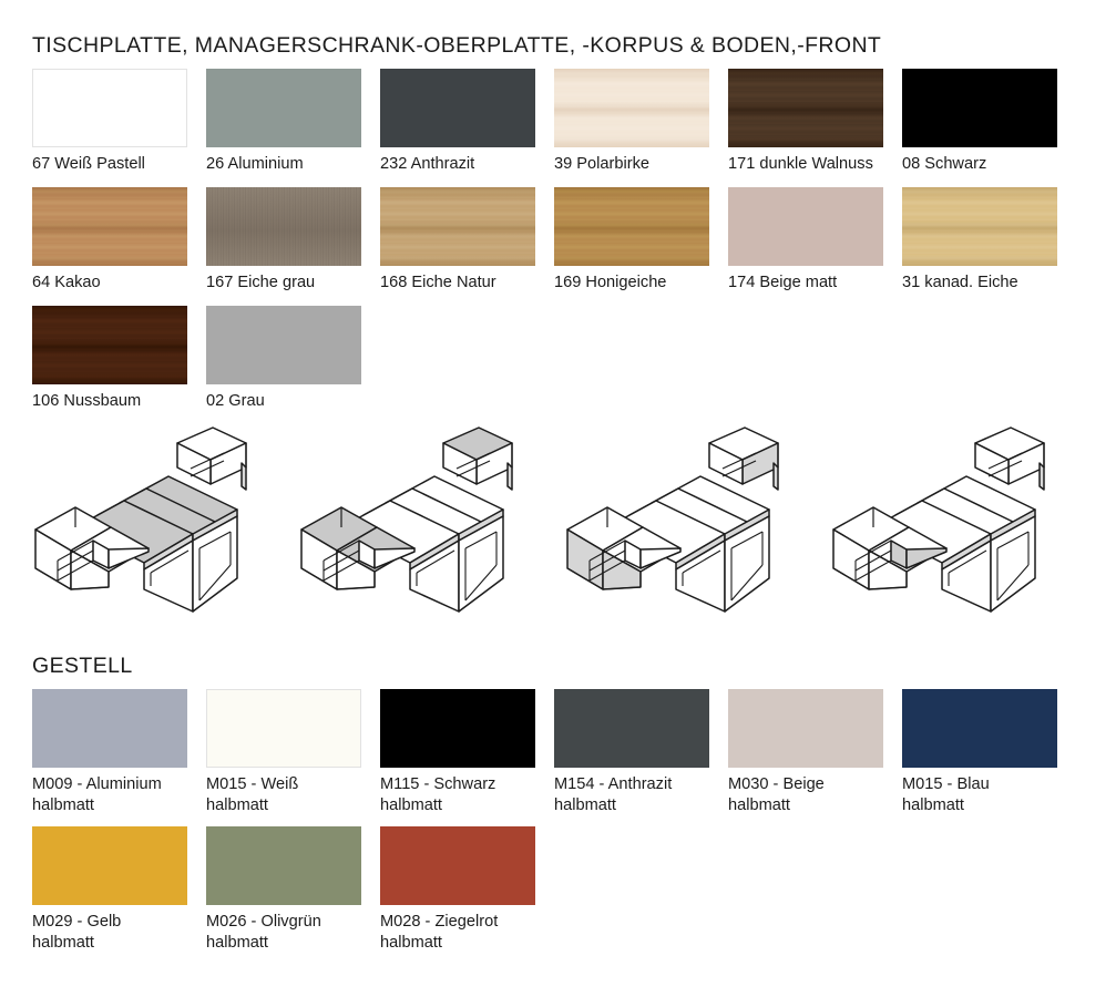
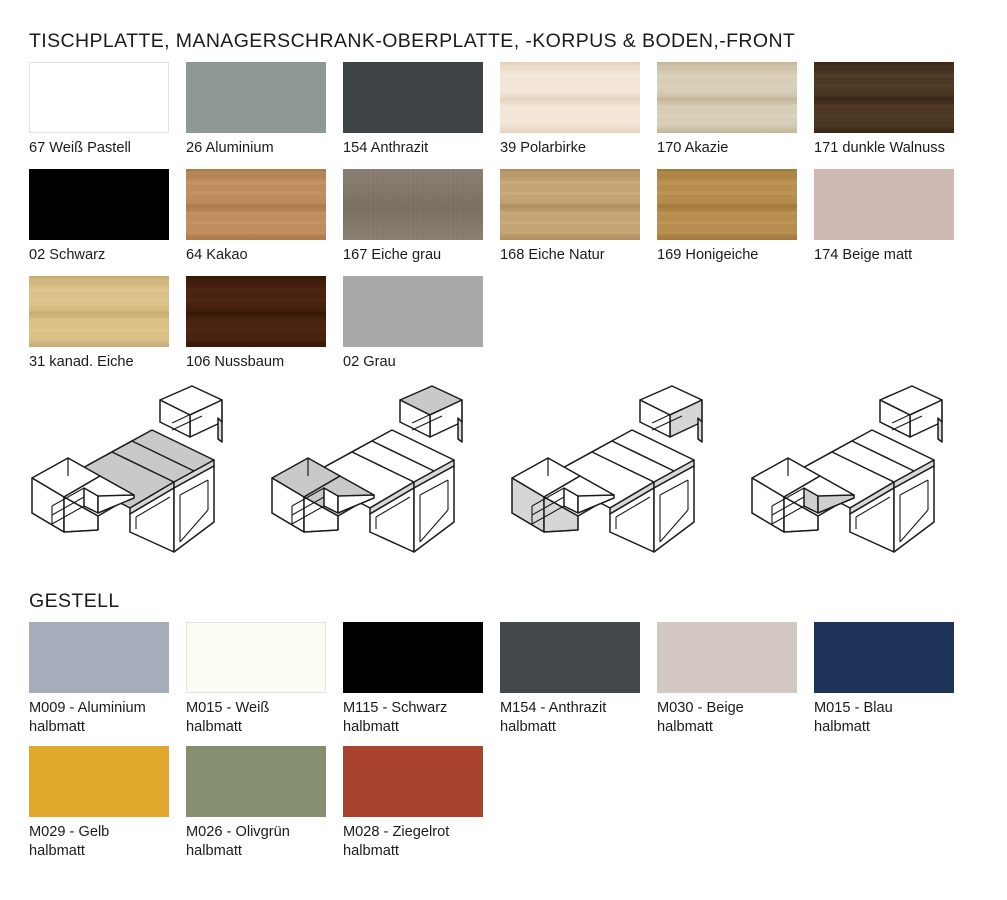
  TISCHPLATTE, MANAGERSCHRANK-OBERPLATTE, -KORPUS & BODEN,-FRONT
  67 Weiß Pastell
  26 Aluminium
- 232 Anthrazit
+ 154 Anthrazit
  39 Polarbirke
+ 170 Akazie
  171 dunkle Walnuss
- 08 Schwarz
+ 02 Schwarz
  64 Kakao
  167 Eiche grau
  168 Eiche Natur
  169 Honigeiche
  174 Beige matt
  31 kanad. Eiche
  106 Nussbaum
  02 Grau
  GESTELL
  M009 - Aluminium
  halbmatt
  M015 - Weiß
  halbmatt
  M115 - Schwarz
  halbmatt
  M154 - Anthrazit
  halbmatt
  M030 - Beige
  halbmatt
  M015 - Blau
  halbmatt
  M029 - Gelb
  halbmatt
  M026 - Olivgrün
  halbmatt
  M028 - Ziegelrot
  halbmatt
